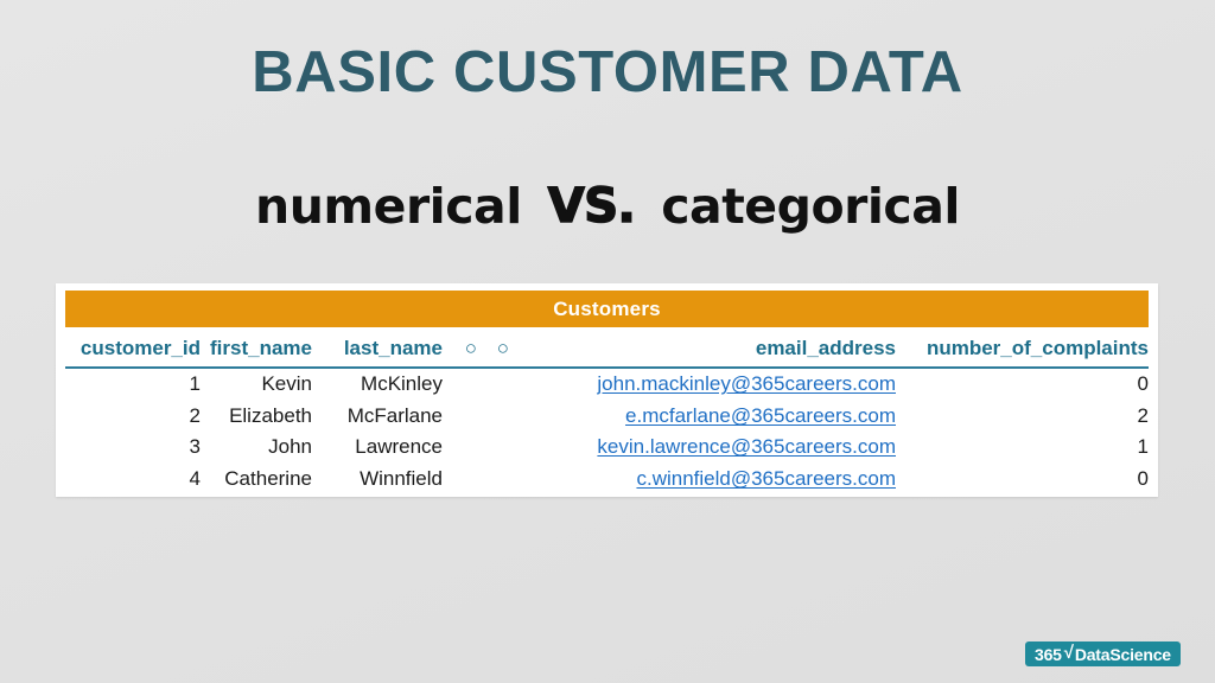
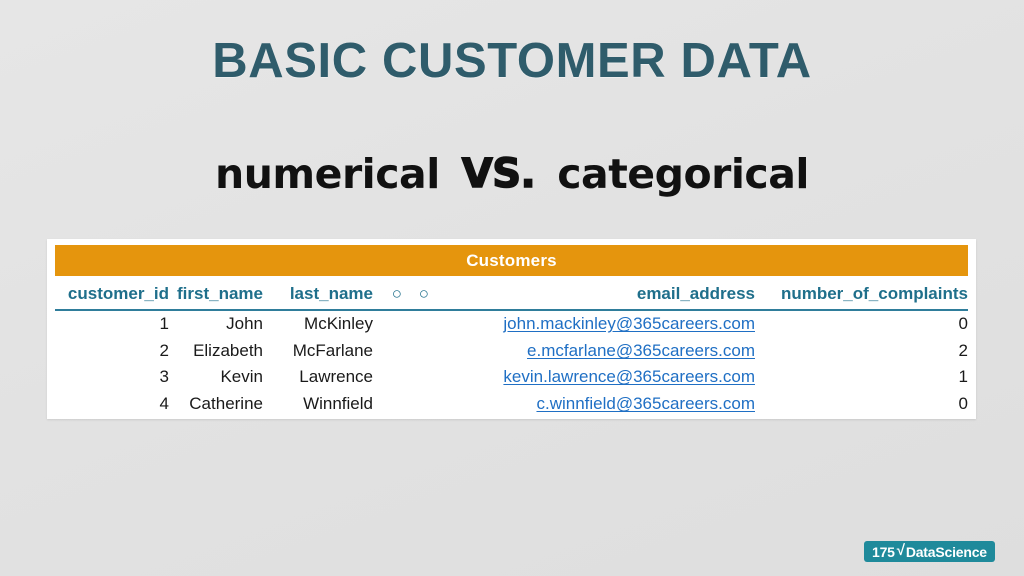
  BASIC CUSTOMER DATA
  numerical VS. categorical
  Customers
  customer_id	first_name	last_name	○ ○	email_address	number_of_complaints
- 1	Kevin	McKinley		john.mackinley@365careers.com	0
+ 1	John	McKinley		john.mackinley@365careers.com	0
  2	Elizabeth	McFarlane		e.mcfarlane@365careers.com	2
- 3	John	Lawrence		kevin.lawrence@365careers.com	1
+ 3	Kevin	Lawrence		kevin.lawrence@365careers.com	1
  4	Catherine	Winnfield		c.winnfield@365careers.com	0
- 365
+ 175
  √
  DataScience
